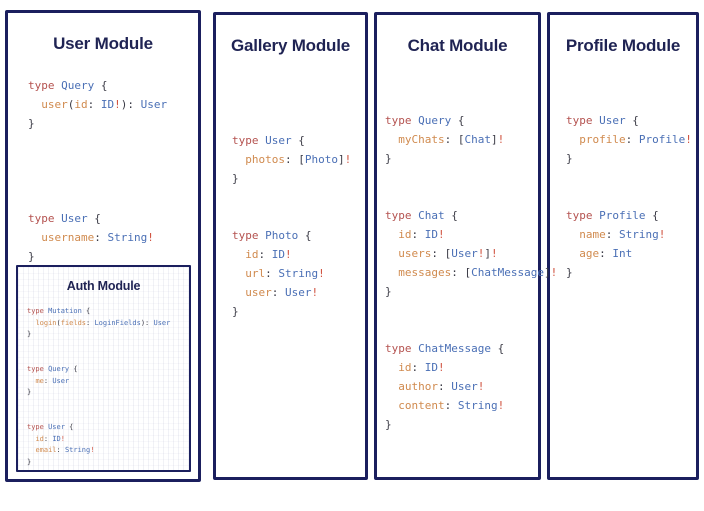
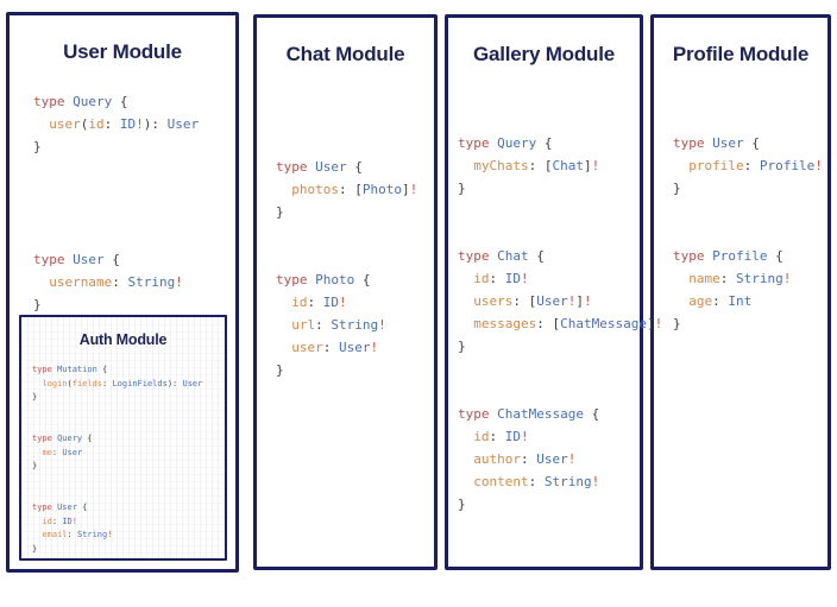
  User Module
  type Query { user(id: ID!): User } type User { username: String! }
  Auth Module
  type Mutation { login(fields: LoginFields): User } type Query { me: User } type User { id: ID! email: String! }
- Gallery Module
+ Chat Module
  type User { photos: [Photo]! } type Photo { id: ID! url: String! user: User! }
- Chat Module
+ Gallery Module
  type Query { myChats: [Chat]! } type Chat { id: ID! users: [User!]! messages: [ChatMessage]! } type ChatMessage { id: ID! author: User! content: String! }
  Profile Module
  type User { profile: Profile! } type Profile { name: String! age: Int }
